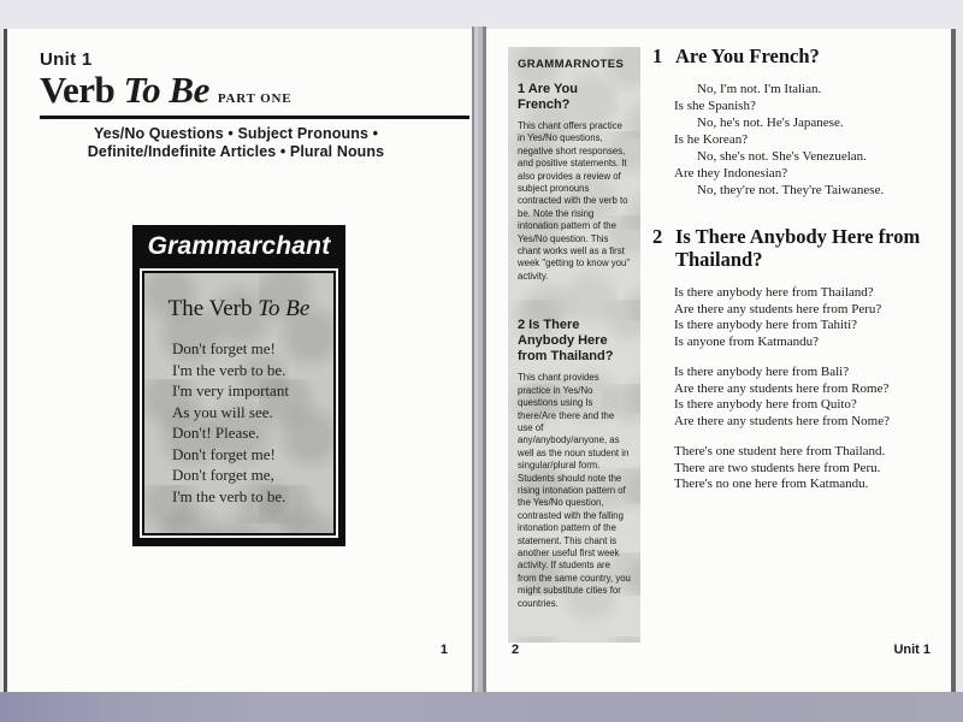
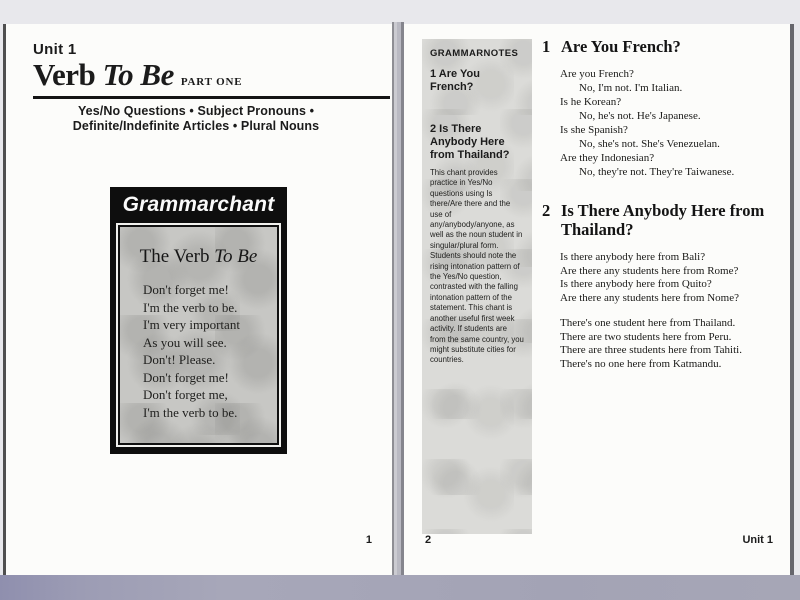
  Unit 1
  Verb To Be PART ONE
  Yes/No Questions • Subject Pronouns •
  Definite/Indefinite Articles • Plural Nouns
  Grammarchant
  The Verb To Be
  Don't forget me!
  I'm the verb to be.
  I'm very important
  As you will see.
  Don't! Please.
  Don't forget me!
  Don't forget me,
  I'm the verb to be.
  1
  GRAMMARNOTES
  1 Are You French?
- This chant offers practice in Yes/No questions, negative short responses, and positive statements. It also provides a review of subject pronouns contracted with the verb to be. Note the rising intonation pattern of the Yes/No question. This chant works well as a first week "getting to know you" activity.
  2 Is There Anybody Here from Thailand?
  This chant provides practice in Yes/No questions using Is there/Are there and the use of any/anybody/anyone, as well as the noun student in singular/plural form. Students should note the rising intonation pattern of the Yes/No question, contrasted with the falling intonation pattern of the statement. This chant is another useful first week activity. If students are from the same country, you might substitute cities for countries.
  1
  Are You French?
+ Are you French?
  No, I'm not. I'm Italian.
- Is she Spanish?
+ Is he Korean?
  No, he's not. He's Japanese.
- Is he Korean?
+ Is she Spanish?
  No, she's not. She's Venezuelan.
  Are they Indonesian?
  No, they're not. They're Taiwanese.
  2
  Is There Anybody Here from Thailand?
- Is there anybody here from Thailand?
- Are there any students here from Peru?
- Is there anybody here from Tahiti?
- Is anyone from Katmandu?
  Is there anybody here from Bali?
  Are there any students here from Rome?
  Is there anybody here from Quito?
  Are there any students here from Nome?
  There's one student here from Thailand.
  There are two students here from Peru.
+ There are three students here from Tahiti.
  There's no one here from Katmandu.
  2
  Unit 1
